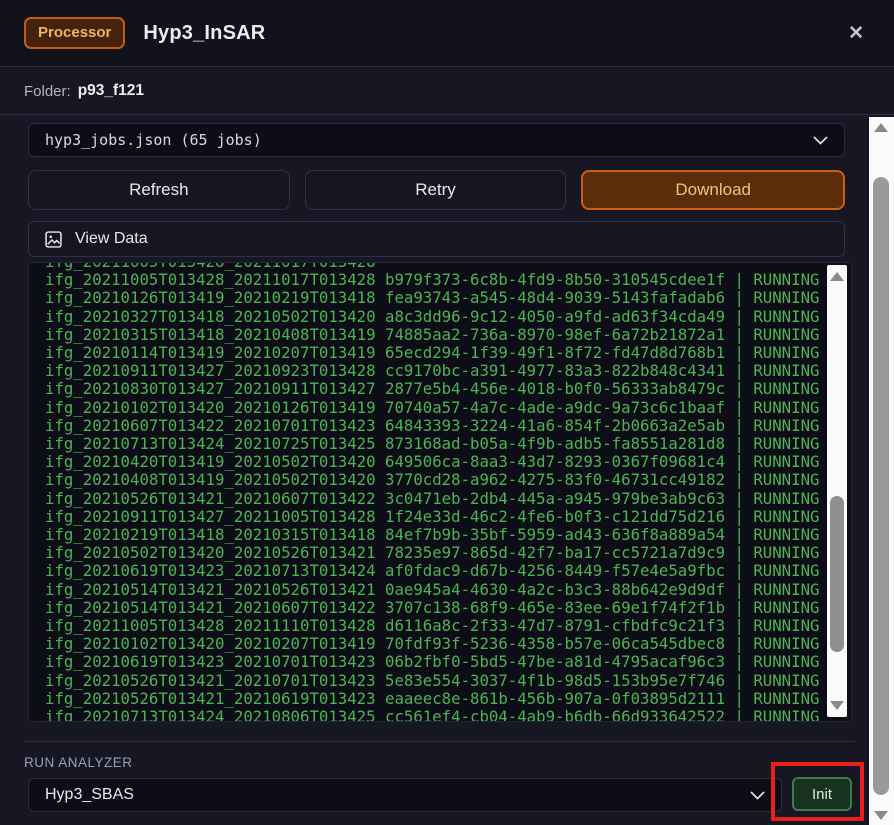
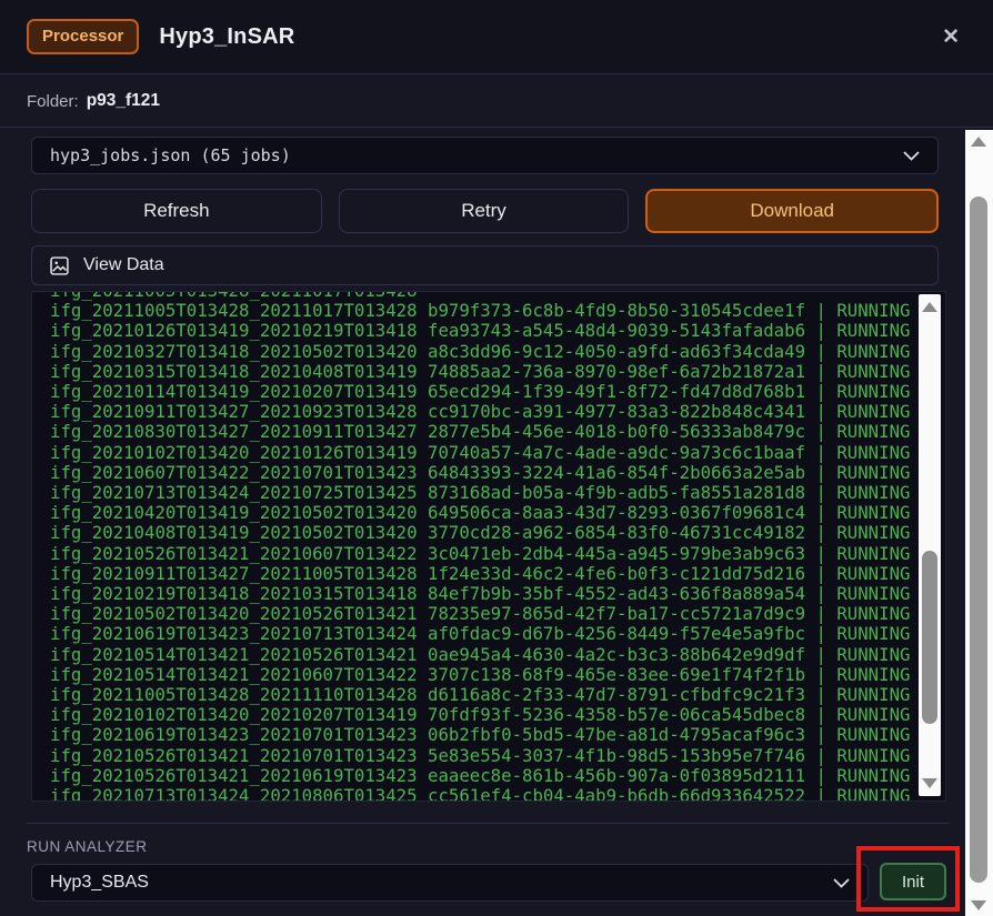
  Processor
  Hyp3_InSAR
  ✕
  Folder:
  p93_f121
  hyp3_jobs.json (65 jobs)
  Refresh
  Retry
  Download
  View Data
  ifg_20211005T013428_20211017T013428 b979f373-6c8b-4fd9-8b50-310545cdee1f | RUNNING
  ifg_20210126T013419_20210219T013418 fea93743-a545-48d4-9039-5143fafadab6 | RUNNING
  ifg_20210327T013418_20210502T013420 a8c3dd96-9c12-4050-a9fd-ad63f34cda49 | RUNNING
  ifg_20210315T013418_20210408T013419 74885aa2-736a-8970-98ef-6a72b21872a1 | RUNNING
  ifg_20210114T013419_20210207T013419 65ecd294-1f39-49f1-8f72-fd47d8d768b1 | RUNNING
  ifg_20210911T013427_20210923T013428 cc9170bc-a391-4977-83a3-822b848c4341 | RUNNING
  ifg_20210830T013427_20210911T013427 2877e5b4-456e-4018-b0f0-56333ab8479c | RUNNING
  ifg_20210102T013420_20210126T013419 70740a57-4a7c-4ade-a9dc-9a73c6c1baaf | RUNNING
  ifg_20210607T013422_20210701T013423 64843393-3224-41a6-854f-2b0663a2e5ab | RUNNING
  ifg_20210713T013424_20210725T013425 873168ad-b05a-4f9b-adb5-fa8551a281d8 | RUNNING
  ifg_20210420T013419_20210502T013420 649506ca-8aa3-43d7-8293-0367f09681c4 | RUNNING
- ifg_20210408T013419_20210502T013420 3770cd28-a962-4275-83f0-46731cc49182 | RUNNING
+ ifg_20210408T013419_20210502T013420 3770cd28-a962-6854-83f0-46731cc49182 | RUNNING
  ifg_20210526T013421_20210607T013422 3c0471eb-2db4-445a-a945-979be3ab9c63 | RUNNING
  ifg_20210911T013427_20211005T013428 1f24e33d-46c2-4fe6-b0f3-c121dd75d216 | RUNNING
- ifg_20210219T013418_20210315T013418 84ef7b9b-35bf-5959-ad43-636f8a889a54 | RUNNING
+ ifg_20210219T013418_20210315T013418 84ef7b9b-35bf-4552-ad43-636f8a889a54 | RUNNING
  ifg_20210502T013420_20210526T013421 78235e97-865d-42f7-ba17-cc5721a7d9c9 | RUNNING
  ifg_20210619T013423_20210713T013424 af0fdac9-d67b-4256-8449-f57e4e5a9fbc | RUNNING
  ifg_20210514T013421_20210526T013421 0ae945a4-4630-4a2c-b3c3-88b642e9d9df | RUNNING
  ifg_20210514T013421_20210607T013422 3707c138-68f9-465e-83ee-69e1f74f2f1b | RUNNING
  ifg_20211005T013428_20211110T013428 d6116a8c-2f33-47d7-8791-cfbdfc9c21f3 | RUNNING
  ifg_20210102T013420_20210207T013419 70fdf93f-5236-4358-b57e-06ca545dbec8 | RUNNING
  ifg_20210619T013423_20210701T013423 06b2fbf0-5bd5-47be-a81d-4795acaf96c3 | RUNNING
  ifg_20210526T013421_20210701T013423 5e83e554-3037-4f1b-98d5-153b95e7f746 | RUNNING
  ifg_20210526T013421_20210619T013423 eaaeec8e-861b-456b-907a-0f03895d2111 | RUNNING
  ifg_20210713T013424_20210806T013425 cc561ef4-cb04-4ab9-b6db-66d933642522 | RUNNING
  RUN ANALYZER
  Hyp3_SBAS
  Init
